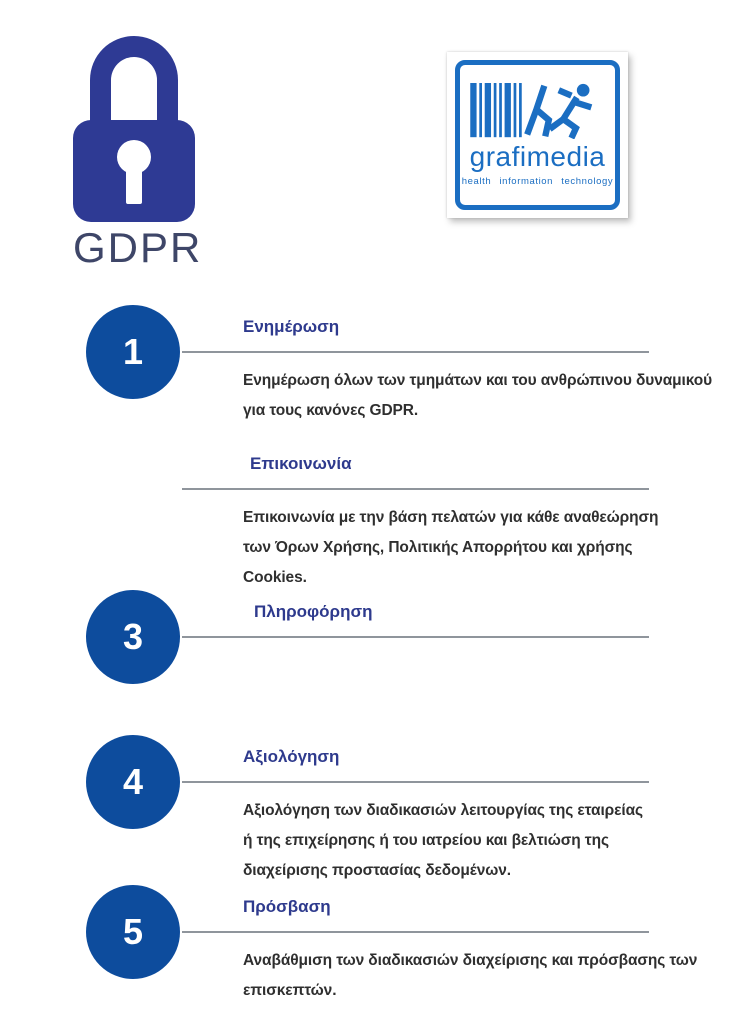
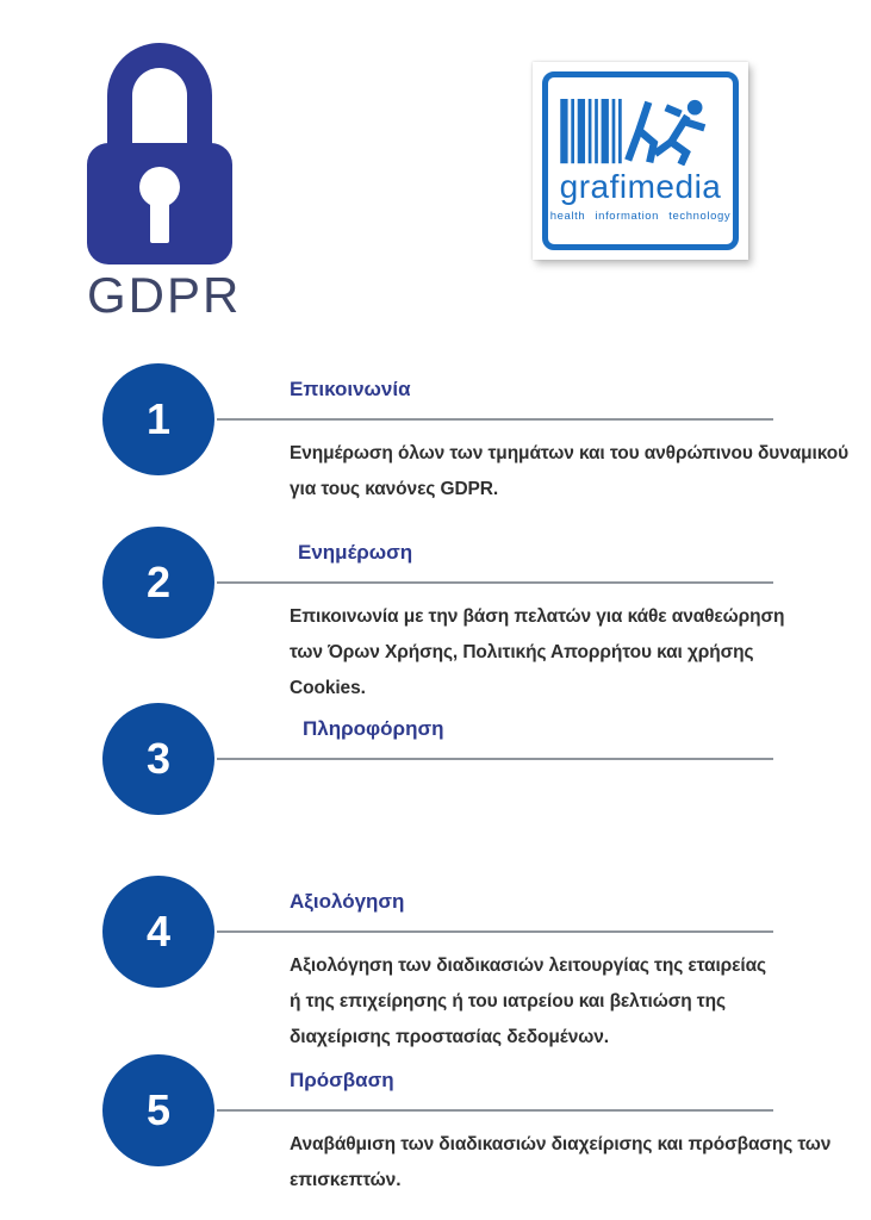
  GDPR
  grafimedia
  health information technology
  1
- Ενημέρωση
+ Επικοινωνία
  Ενημέρωση όλων των τμημάτων και του ανθρώπινου δυναμικού
  για τους κανόνες GDPR.
+ 2
- Επικοινωνία
+ Ενημέρωση
  Επικοινωνία με την βάση πελατών για κάθε αναθεώρηση
  των Όρων Χρήσης, Πολιτικής Απορρήτου και χρήσης
  Cookies.
  3
  Πληροφόρηση
  4
  Αξιολόγηση
  Αξιολόγηση των διαδικασιών λειτουργίας της εταιρείας
  ή της επιχείρησης ή του ιατρείου και βελτιώση της
  διαχείρισης προστασίας δεδομένων.
  5
  Πρόσβαση
  Αναβάθμιση των διαδικασιών διαχείρισης και πρόσβασης των
  επισκεπτών.
